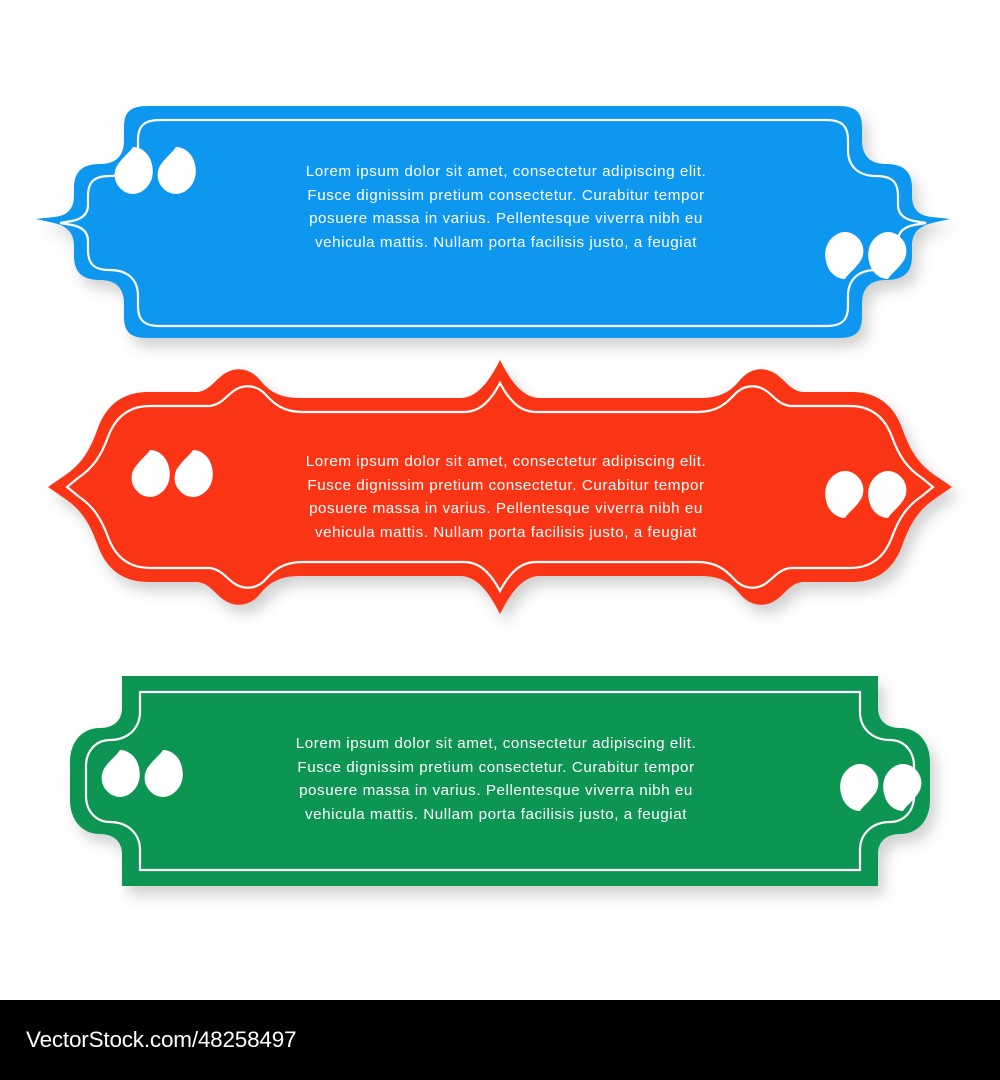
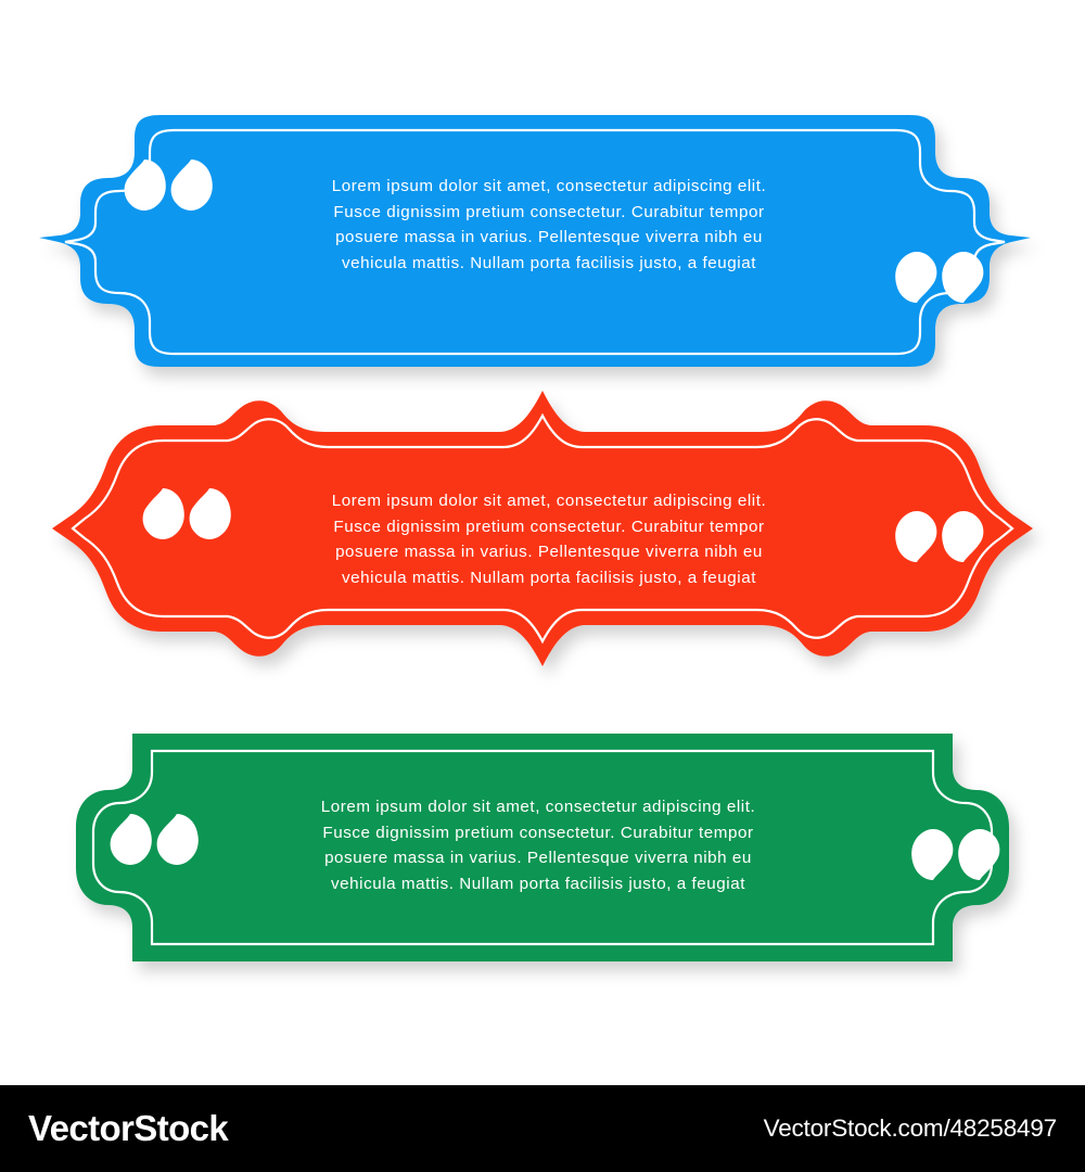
  Lorem ipsum dolor sit amet, consectetur adipiscing elit.
  Fusce dignissim pretium consectetur. Curabitur tempor
  posuere massa in varius. Pellentesque viverra nibh eu
  vehicula mattis. Nullam porta facilisis justo, a feugiat
  Lorem ipsum dolor sit amet, consectetur adipiscing elit.
  Fusce dignissim pretium consectetur. Curabitur tempor
  posuere massa in varius. Pellentesque viverra nibh eu
  vehicula mattis. Nullam porta facilisis justo, a feugiat
  Lorem ipsum dolor sit amet, consectetur adipiscing elit.
  Fusce dignissim pretium consectetur. Curabitur tempor
  posuere massa in varius. Pellentesque viverra nibh eu
  vehicula mattis. Nullam porta facilisis justo, a feugiat
+ VectorStock
  VectorStock.com/48258497
